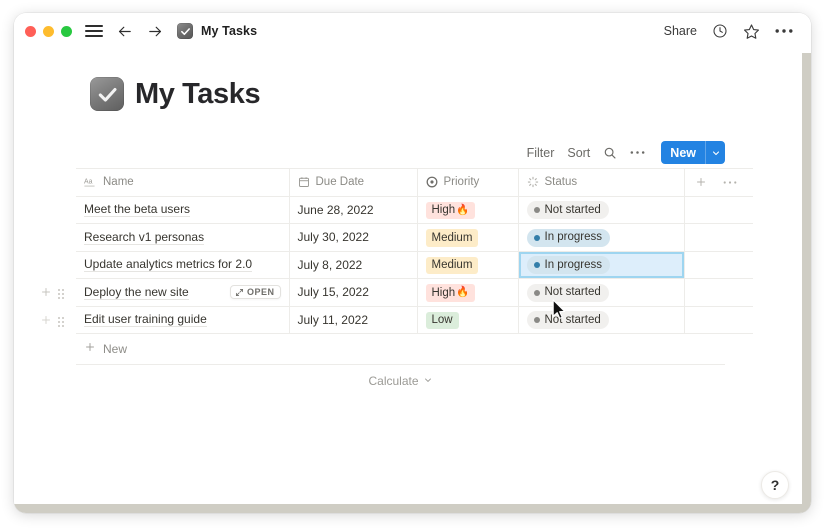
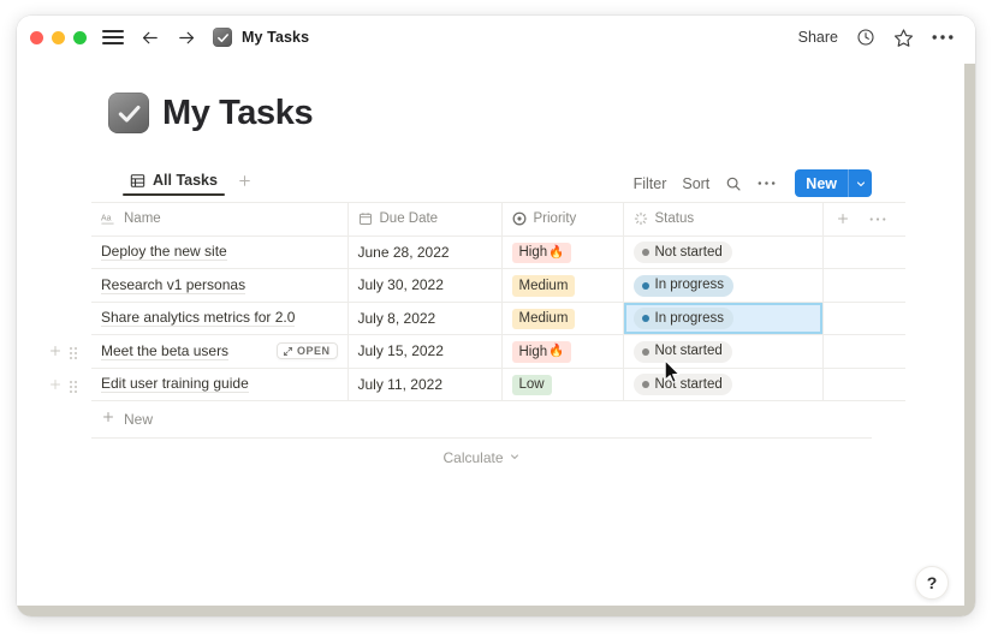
  My Tasks
  Share
  My Tasks
+ All Tasks
  Filter
  Sort
  New
  Name	Due Date	Priority	Status
- Meet the beta users	June 28, 2022	High🔥	Not started
+ Deploy the new site	June 28, 2022	High🔥	Not started
  Research v1 personas	July 30, 2022	Medium	In progress
- Update analytics metrics for 2.0	July 8, 2022	Medium	In progress
+ Share analytics metrics for 2.0	July 8, 2022	Medium	In progress
- Deploy the new site OPEN	July 15, 2022	High🔥	Not started
+ Meet the beta users OPEN	July 15, 2022	High🔥	Not started
  Edit user training guide	July 11, 2022	Low	Not started
  New
  Calculate
  ?
